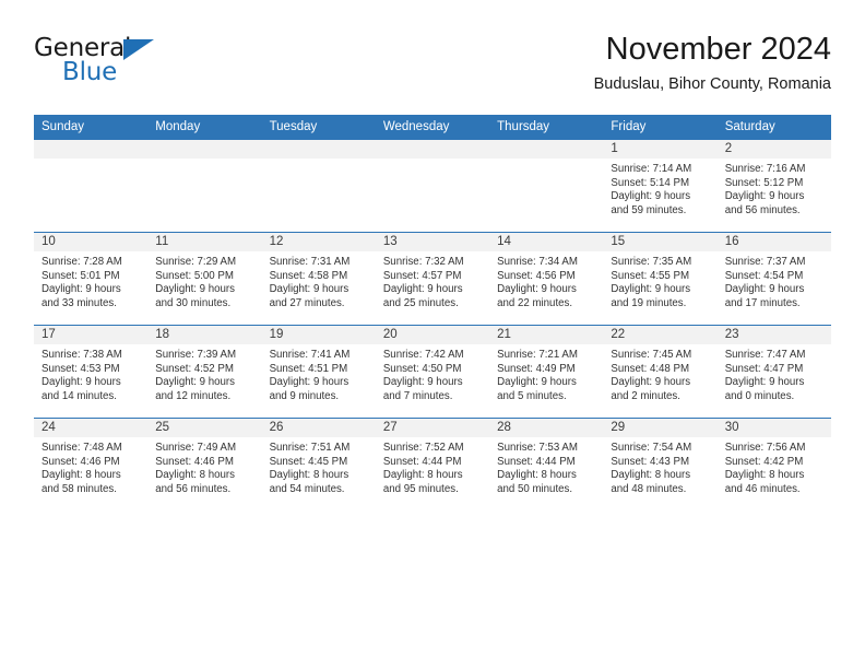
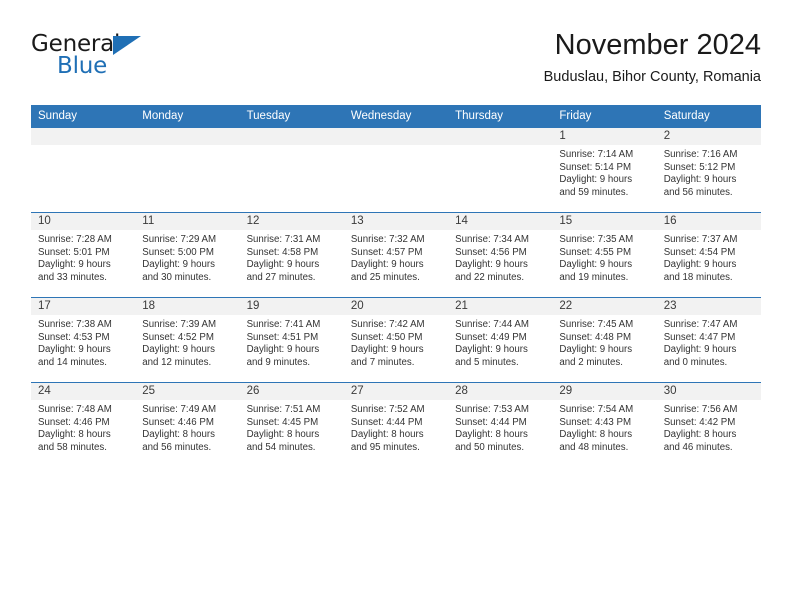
  General
  Blue
  November 2024
  Buduslau, Bihor County, Romania
  Sunday	Monday	Tuesday	Wednesday	Thursday	Friday	Saturday
  					1Sunrise: 7:14 AMSunset: 5:14 PMDaylight: 9 hoursand 59 minutes.	2Sunrise: 7:16 AMSunset: 5:12 PMDaylight: 9 hoursand 56 minutes.
- 10Sunrise: 7:28 AMSunset: 5:01 PMDaylight: 9 hoursand 33 minutes.	11Sunrise: 7:29 AMSunset: 5:00 PMDaylight: 9 hoursand 30 minutes.	12Sunrise: 7:31 AMSunset: 4:58 PMDaylight: 9 hoursand 27 minutes.	13Sunrise: 7:32 AMSunset: 4:57 PMDaylight: 9 hoursand 25 minutes.	14Sunrise: 7:34 AMSunset: 4:56 PMDaylight: 9 hoursand 22 minutes.	15Sunrise: 7:35 AMSunset: 4:55 PMDaylight: 9 hoursand 19 minutes.	16Sunrise: 7:37 AMSunset: 4:54 PMDaylight: 9 hoursand 17 minutes.
+ 10Sunrise: 7:28 AMSunset: 5:01 PMDaylight: 9 hoursand 33 minutes.	11Sunrise: 7:29 AMSunset: 5:00 PMDaylight: 9 hoursand 30 minutes.	12Sunrise: 7:31 AMSunset: 4:58 PMDaylight: 9 hoursand 27 minutes.	13Sunrise: 7:32 AMSunset: 4:57 PMDaylight: 9 hoursand 25 minutes.	14Sunrise: 7:34 AMSunset: 4:56 PMDaylight: 9 hoursand 22 minutes.	15Sunrise: 7:35 AMSunset: 4:55 PMDaylight: 9 hoursand 19 minutes.	16Sunrise: 7:37 AMSunset: 4:54 PMDaylight: 9 hoursand 18 minutes.
- 17Sunrise: 7:38 AMSunset: 4:53 PMDaylight: 9 hoursand 14 minutes.	18Sunrise: 7:39 AMSunset: 4:52 PMDaylight: 9 hoursand 12 minutes.	19Sunrise: 7:41 AMSunset: 4:51 PMDaylight: 9 hoursand 9 minutes.	20Sunrise: 7:42 AMSunset: 4:50 PMDaylight: 9 hoursand 7 minutes.	21Sunrise: 7:21 AMSunset: 4:49 PMDaylight: 9 hoursand 5 minutes.	22Sunrise: 7:45 AMSunset: 4:48 PMDaylight: 9 hoursand 2 minutes.	23Sunrise: 7:47 AMSunset: 4:47 PMDaylight: 9 hoursand 0 minutes.
+ 17Sunrise: 7:38 AMSunset: 4:53 PMDaylight: 9 hoursand 14 minutes.	18Sunrise: 7:39 AMSunset: 4:52 PMDaylight: 9 hoursand 12 minutes.	19Sunrise: 7:41 AMSunset: 4:51 PMDaylight: 9 hoursand 9 minutes.	20Sunrise: 7:42 AMSunset: 4:50 PMDaylight: 9 hoursand 7 minutes.	21Sunrise: 7:44 AMSunset: 4:49 PMDaylight: 9 hoursand 5 minutes.	22Sunrise: 7:45 AMSunset: 4:48 PMDaylight: 9 hoursand 2 minutes.	23Sunrise: 7:47 AMSunset: 4:47 PMDaylight: 9 hoursand 0 minutes.
  24Sunrise: 7:48 AMSunset: 4:46 PMDaylight: 8 hoursand 58 minutes.	25Sunrise: 7:49 AMSunset: 4:46 PMDaylight: 8 hoursand 56 minutes.	26Sunrise: 7:51 AMSunset: 4:45 PMDaylight: 8 hoursand 54 minutes.	27Sunrise: 7:52 AMSunset: 4:44 PMDaylight: 8 hoursand 95 minutes.	28Sunrise: 7:53 AMSunset: 4:44 PMDaylight: 8 hoursand 50 minutes.	29Sunrise: 7:54 AMSunset: 4:43 PMDaylight: 8 hoursand 48 minutes.	30Sunrise: 7:56 AMSunset: 4:42 PMDaylight: 8 hoursand 46 minutes.
